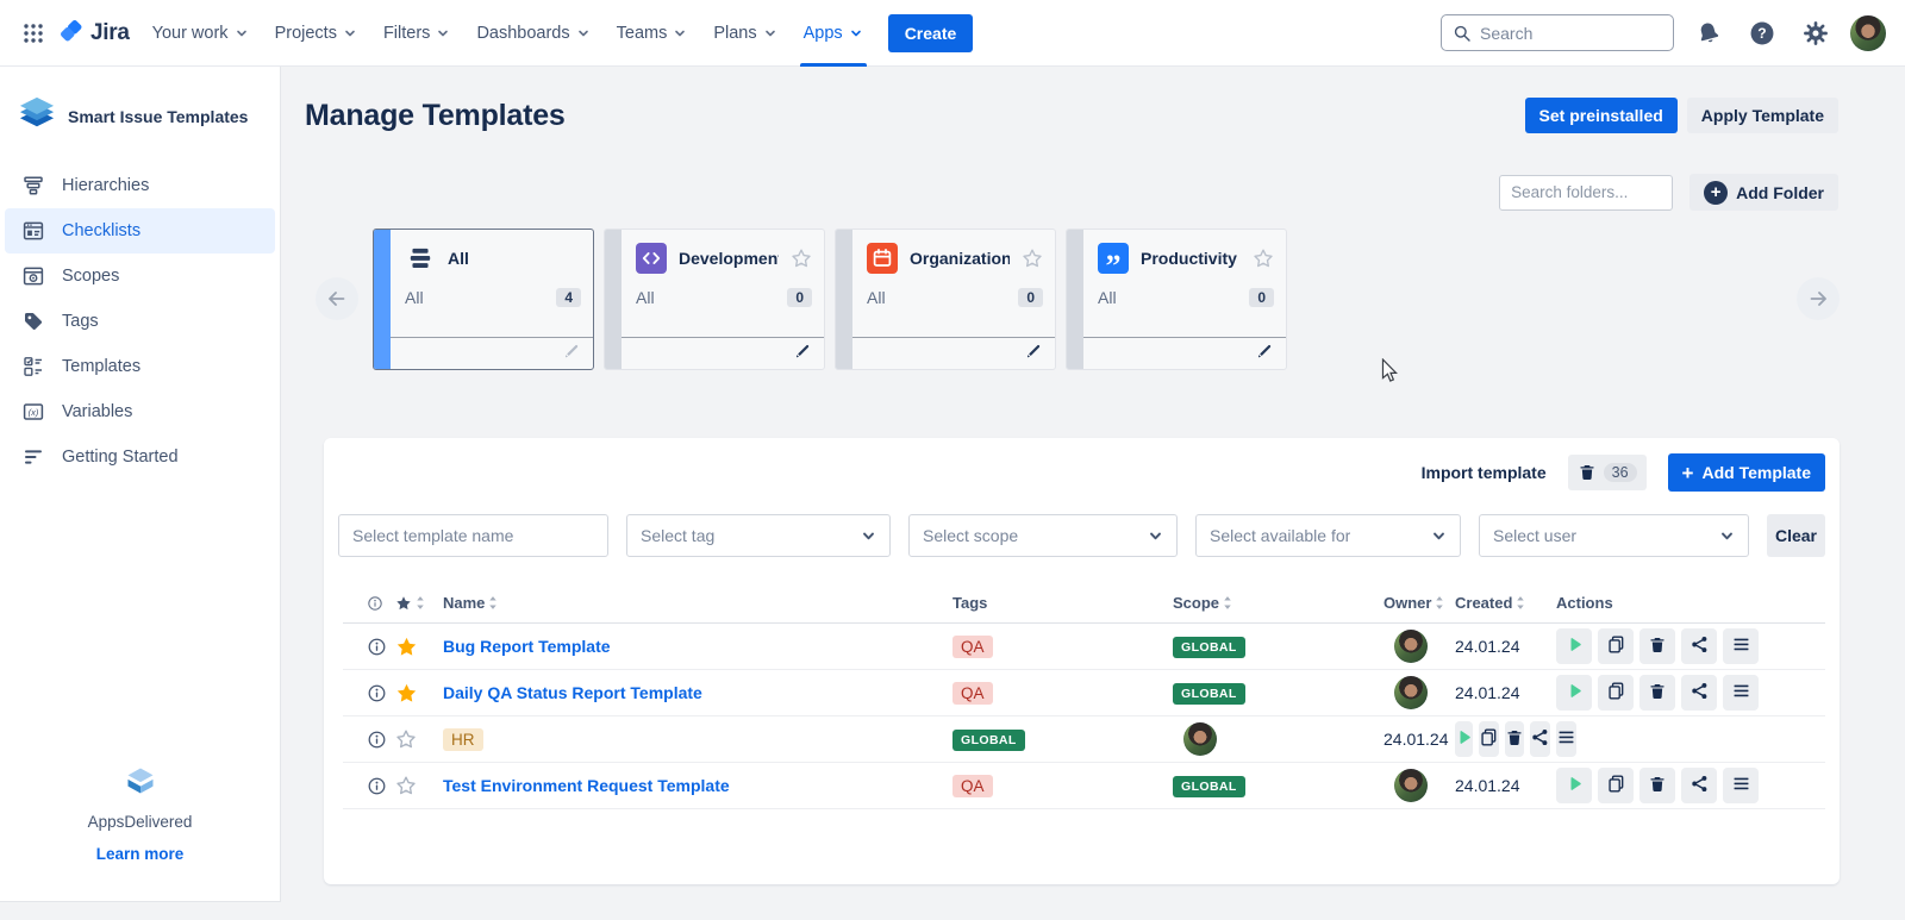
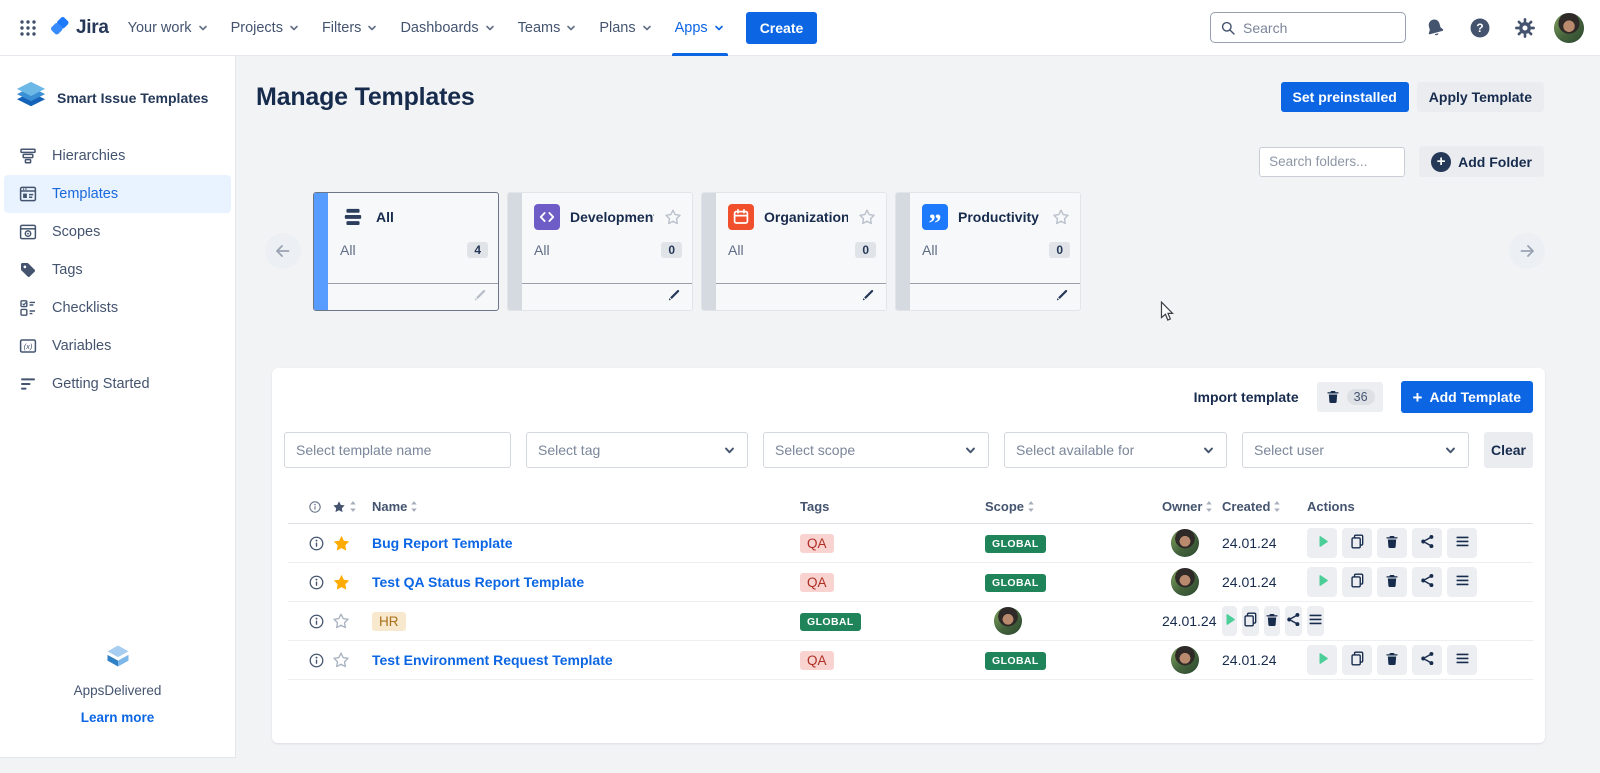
  Jira
  Your work
  Projects
  Filters
  Dashboards
  Teams
  Plans
  Apps
  Create
  Search
  ?
  Smart Issue Templates
  Hierarchies
- Checklists
+ Templates
  Scopes
  Tags
- Templates
+ Checklists
  (x)
  Variables
  Getting Started
  AppsDelivered
  Learn more
  Manage Templates
  Set preinstalled
  Apply Template
  Search folders...
  +
  Add Folder
  All
  All
  4
  Developmen
  All
  0
  Organization
  All
  0
  ”
  Productivity
  All
  0
  Import template
  36
  +
  Add Template
  Select template name
  Select tag
  Select scope
  Select available for
  Select user
  Clear
  Name
  Tags
  Scope
  Owner
  Created
  Actions
  Bug Report Template
  QA
  GLOBAL
  24.01.24
- Daily QA Status Report Template
+ Test QA Status Report Template
  QA
  GLOBAL
  24.01.24
  HR
  GLOBAL
  24.01.24
  Test Environment Request Template
  QA
  GLOBAL
  24.01.24
